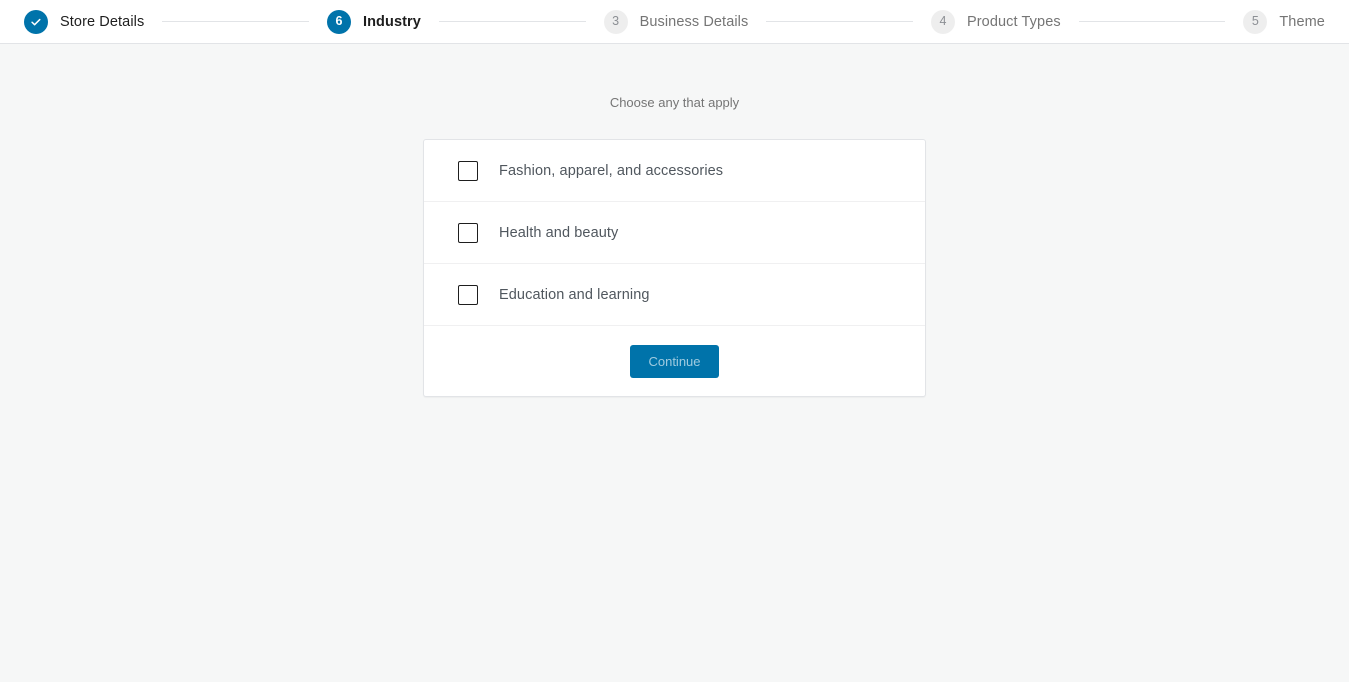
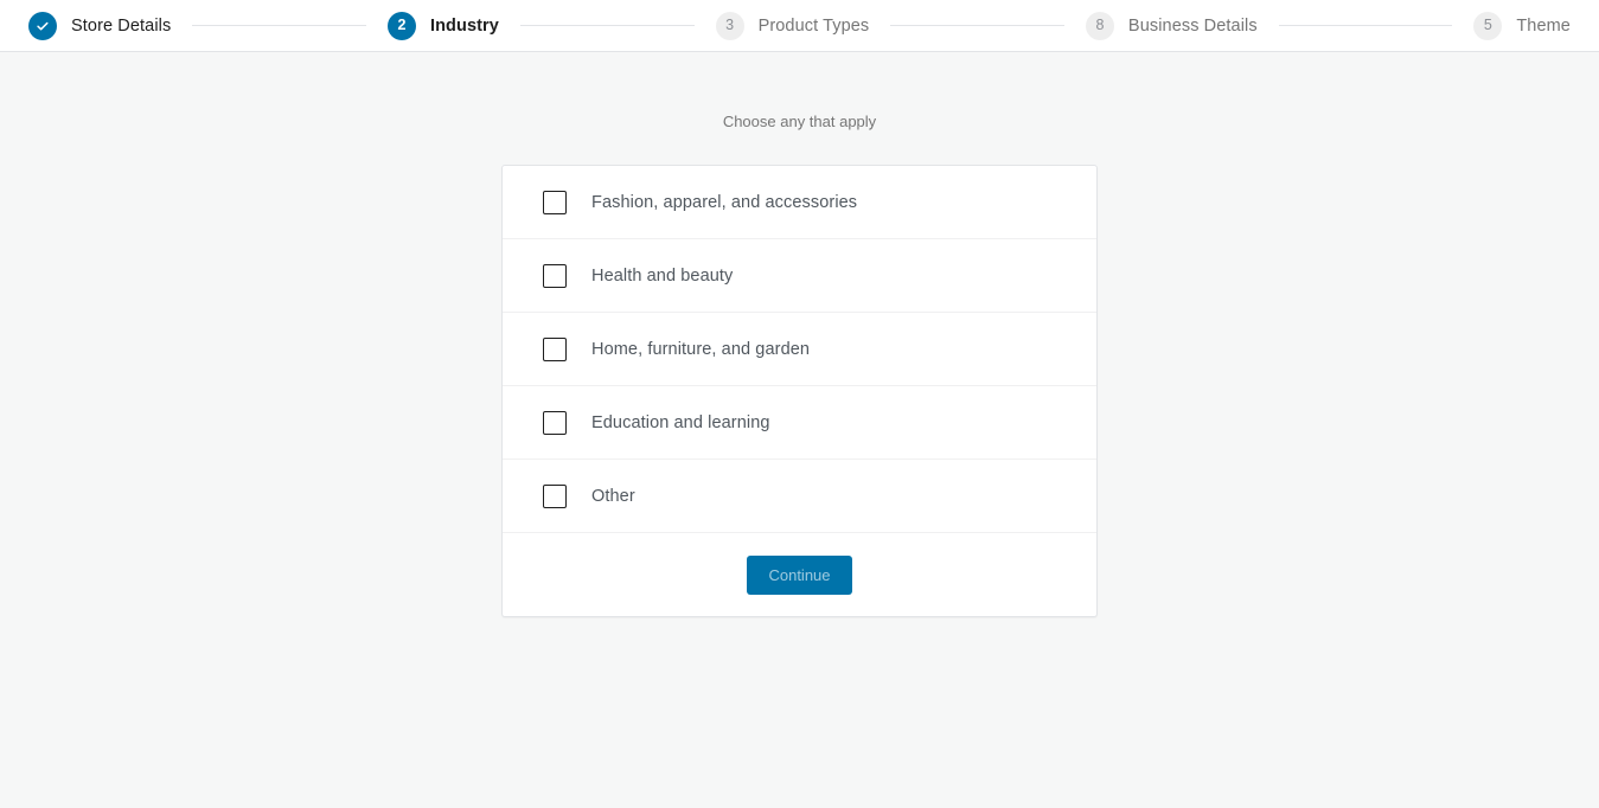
  Store Details
- 6
+ 2
  Industry
  3
- Business Details
+ Product Types
- 4
+ 8
- Product Types
+ Business Details
  5
  Theme
  Choose any that apply
  Fashion, apparel, and accessories
  Health and beauty
+ Home, furniture, and garden
  Education and learning
+ Other
  Continue
